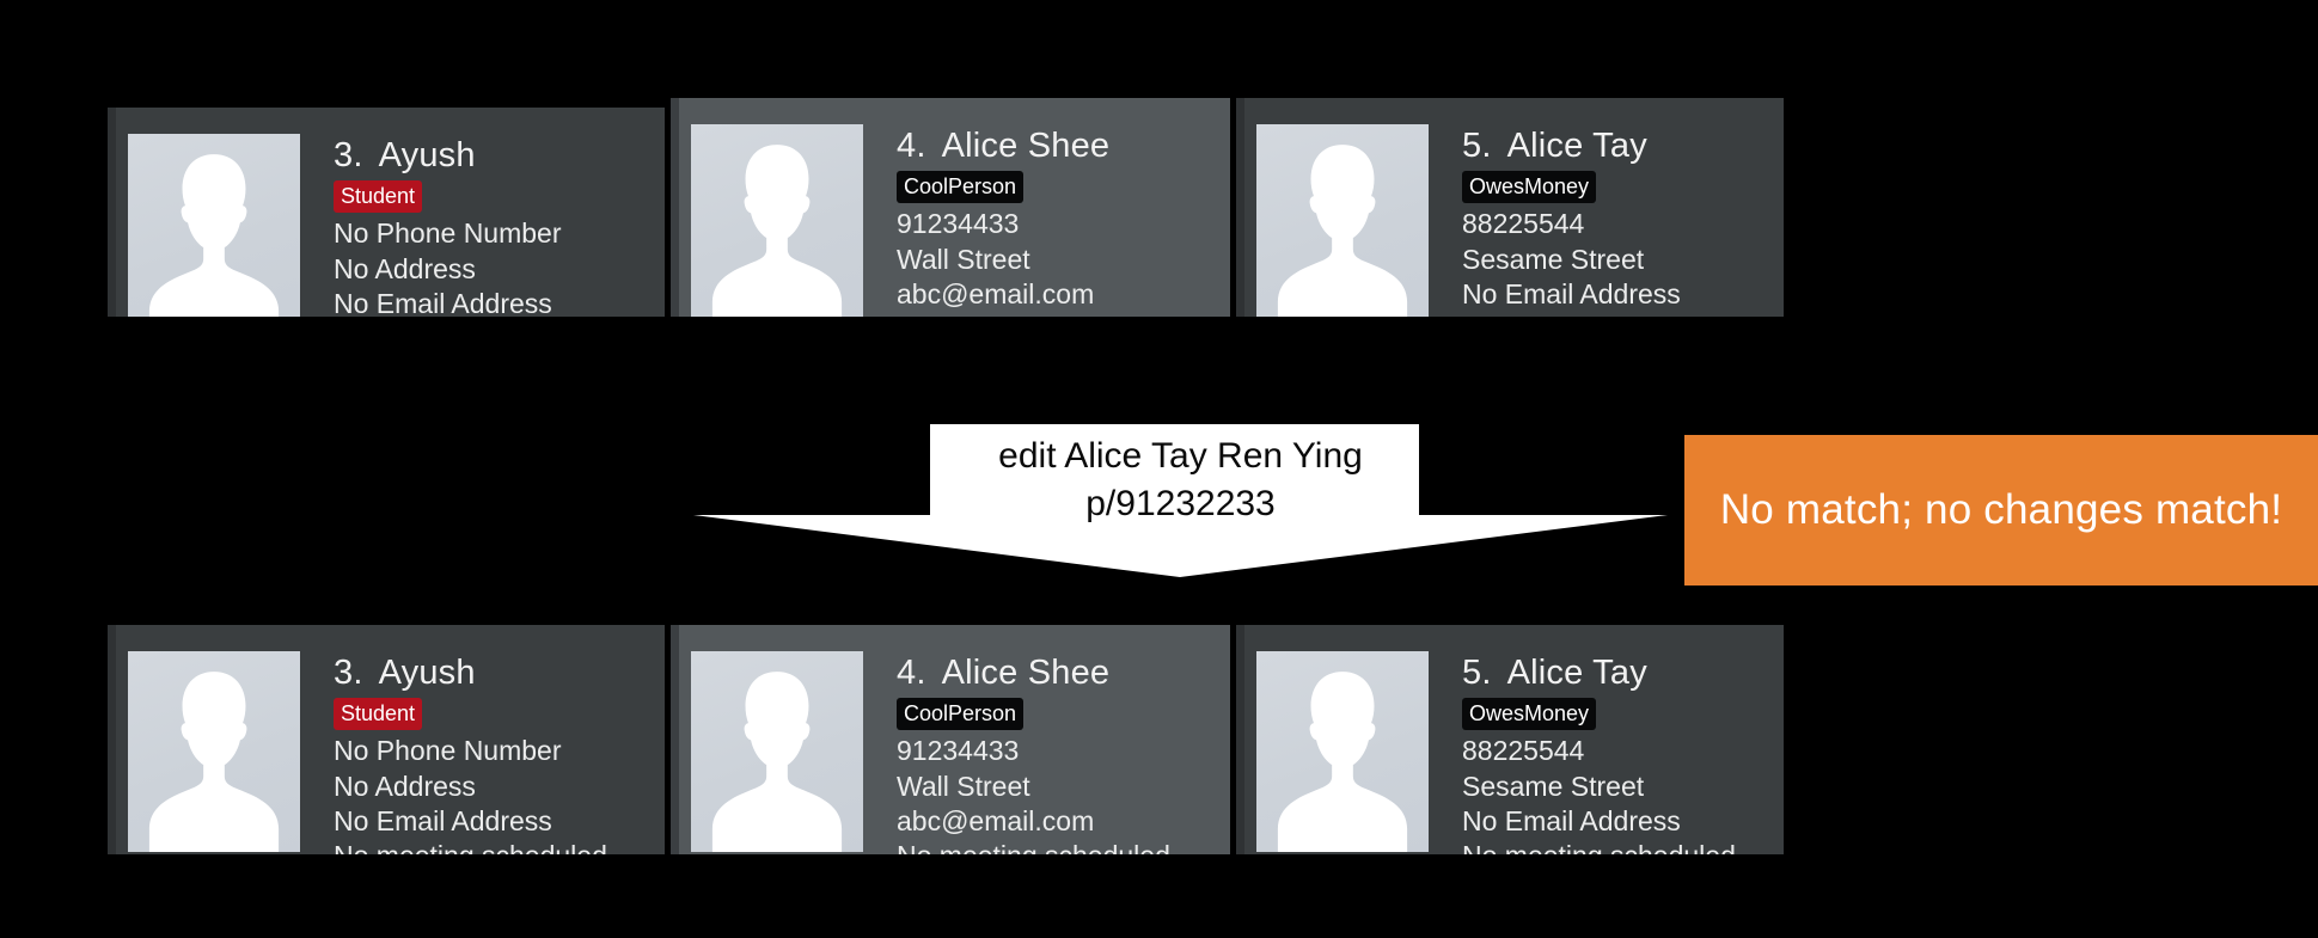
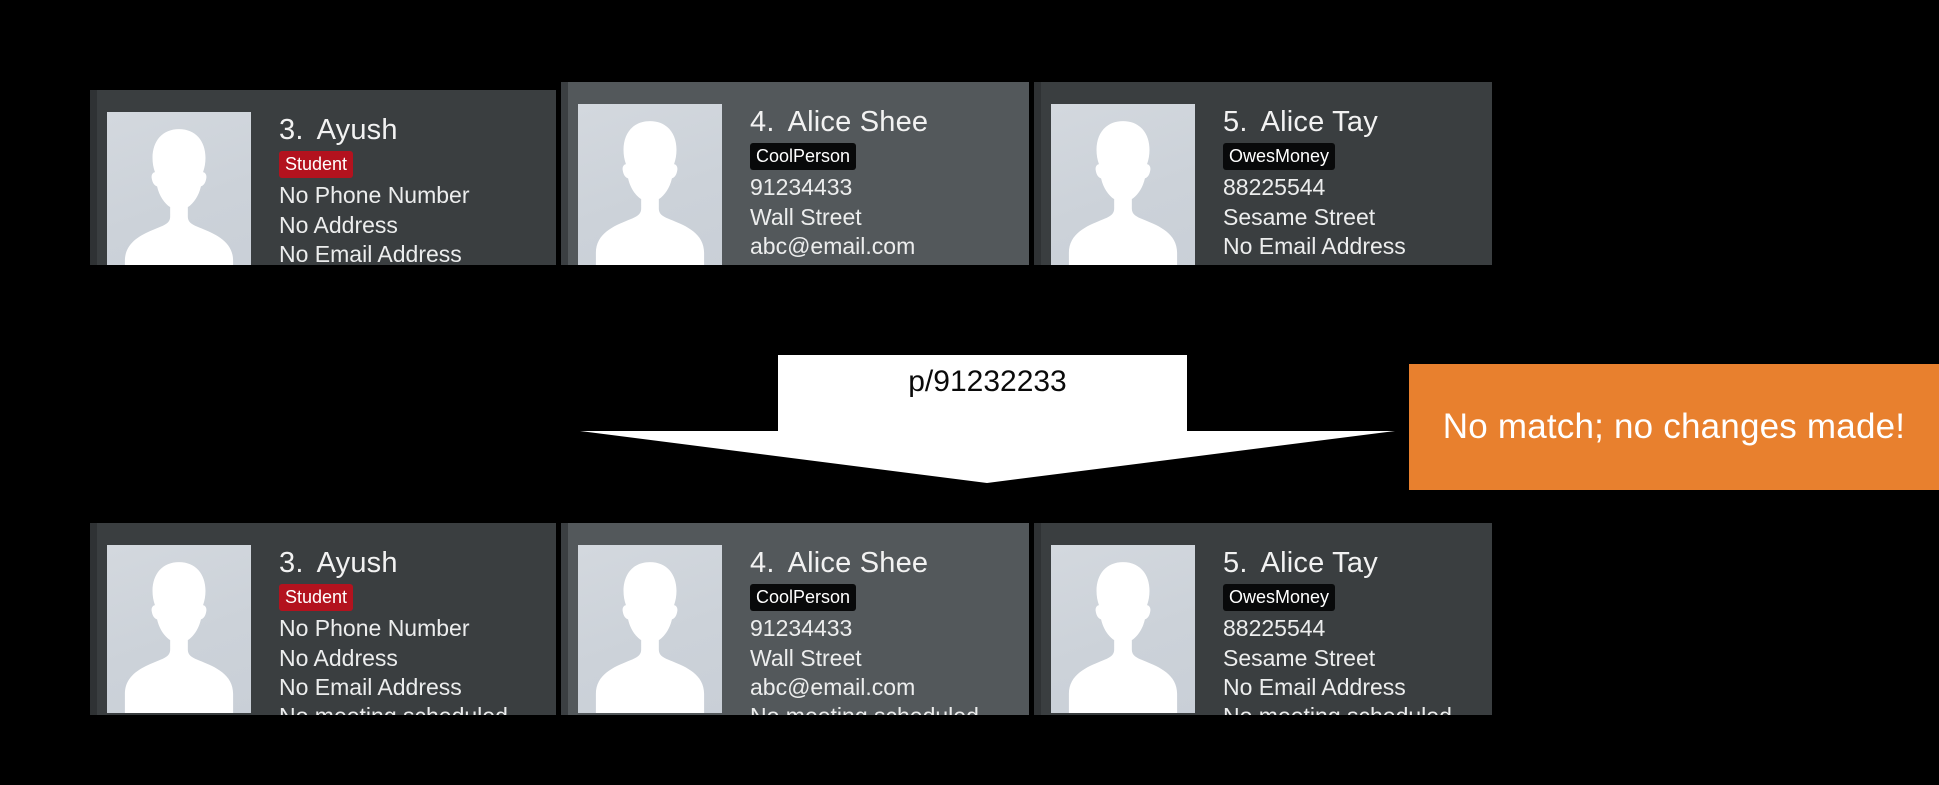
  3. Ayush
  Student
  No Phone Number
  No Address
  No Email Address
  4. Alice Shee
  CoolPerson
  91234433
  Wall Street
  abc@email.com
  5. Alice Tay
  OwesMoney
  88225544
  Sesame Street
  No Email Address
- edit Alice Tay Ren Ying
  p/91232233
- No match; no changes match!
+ No match; no changes made!
  3. Ayush
  Student
  No Phone Number
  No Address
  No Email Address
  4. Alice Shee
  CoolPerson
  91234433
  Wall Street
  abc@email.com
  5. Alice Tay
  OwesMoney
  88225544
  Sesame Street
  No Email Address
